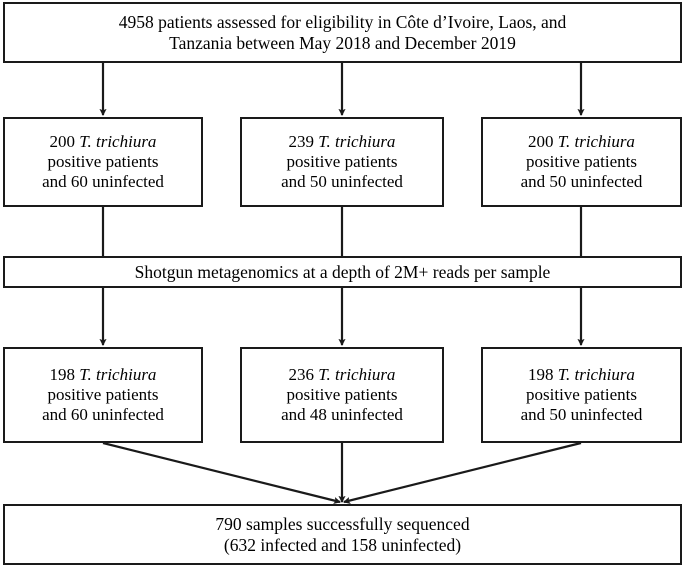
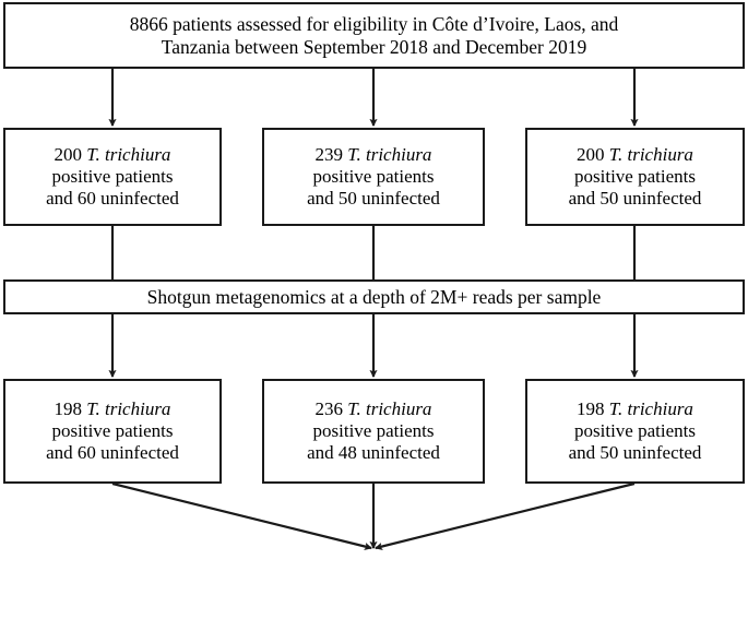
- 4958 patients assessed for eligibility in Côte d’Ivoire, Laos, and
+ 8866 patients assessed for eligibility in Côte d’Ivoire, Laos, and
- Tanzania between May 2018 and December 2019
+ Tanzania between September 2018 and December 2019
  200 T. trichiura
  positive patients
  and 60 uninfected
  239 T. trichiura
  positive patients
  and 50 uninfected
  200 T. trichiura
  positive patients
  and 50 uninfected
  Shotgun metagenomics at a depth of 2M+ reads per sample
  198 T. trichiura
  positive patients
  and 60 uninfected
  236 T. trichiura
  positive patients
  and 48 uninfected
  198 T. trichiura
  positive patients
  and 50 uninfected
- 790 samples successfully sequenced
- (632 infected and 158 uninfected)
